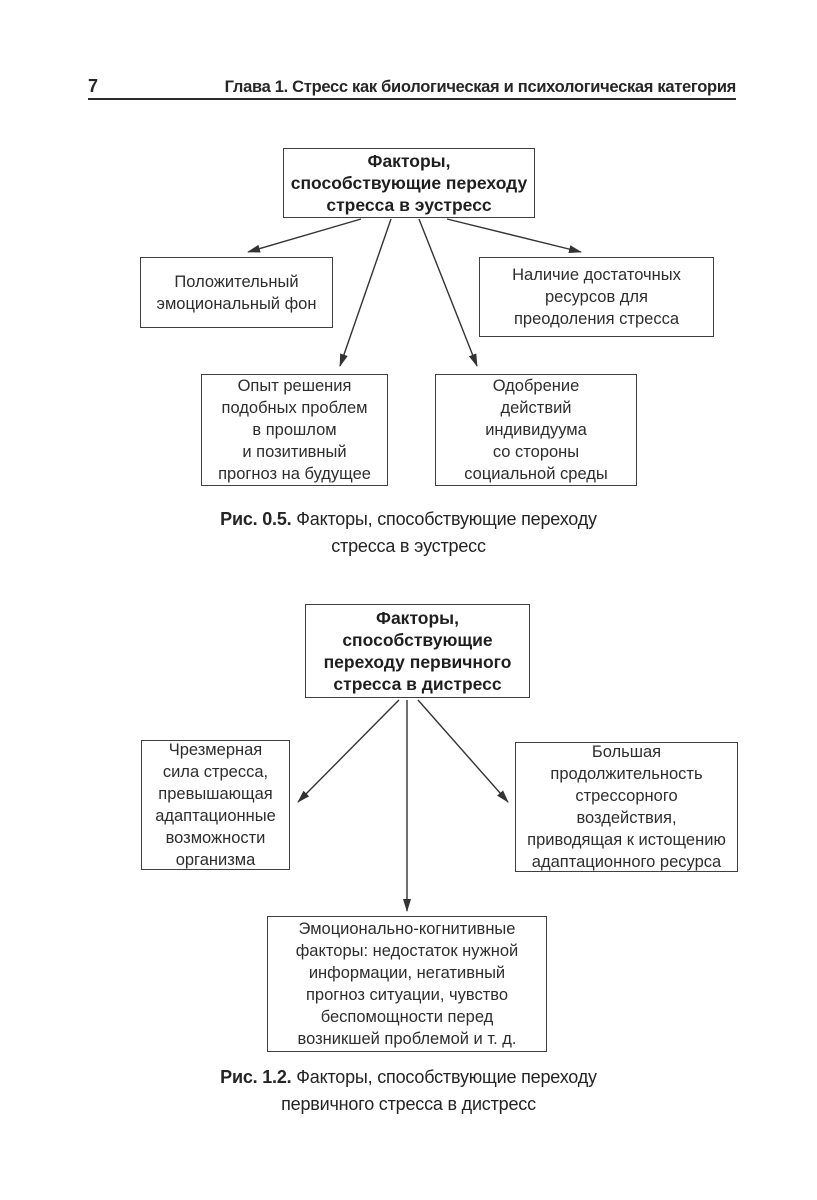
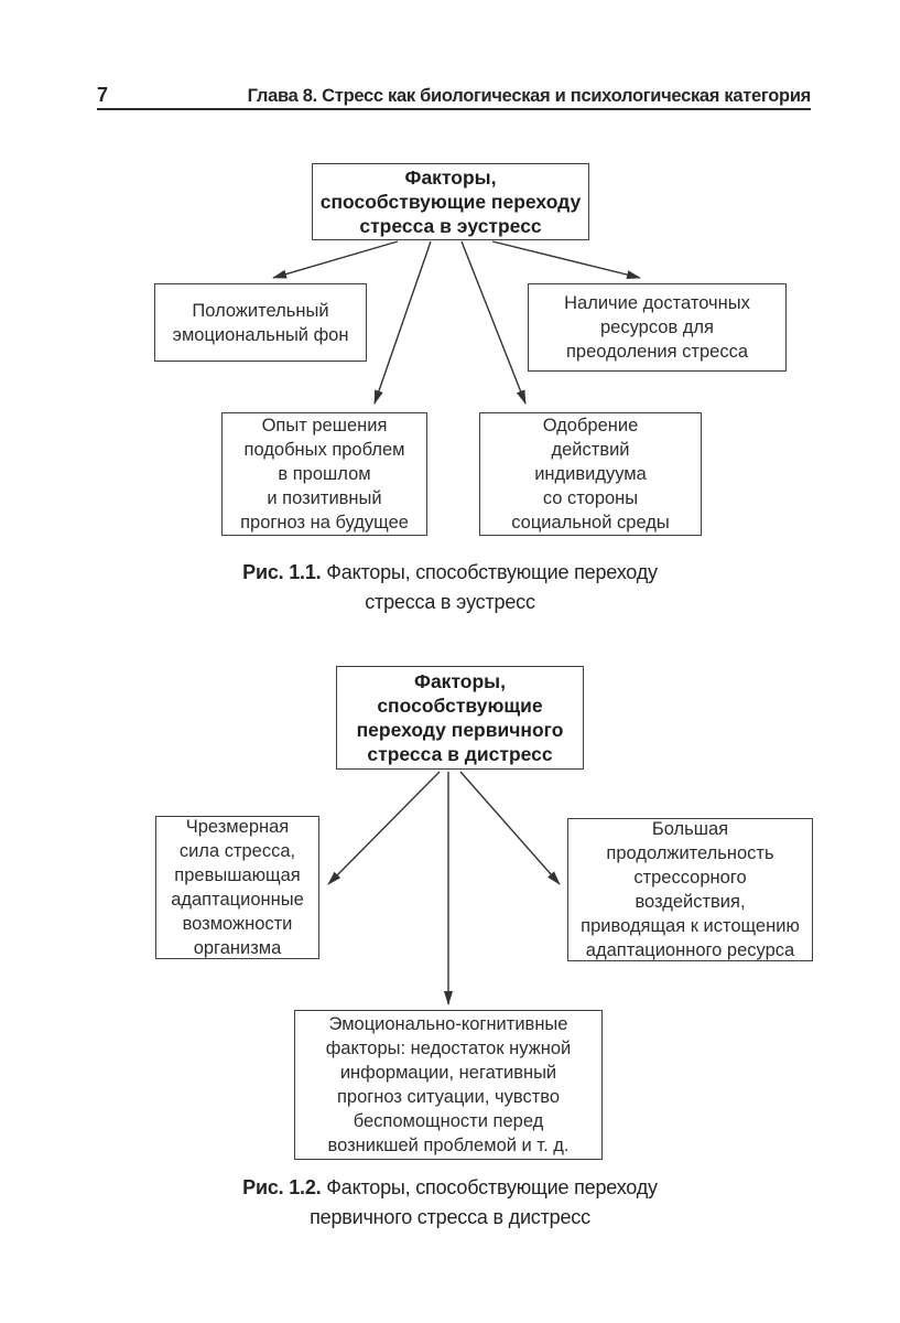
  7
- Глава 1. Стресс как биологическая и психологическая категория
+ Глава 8. Стресс как биологическая и психологическая категория
  Факторы,
  способствующие переходу
  стресса в эустресс
  Положительный
  эмоциональный фон
  Наличие достаточных
  ресурсов для
  преодоления стресса
  Опыт решения
  подобных проблем
  в прошлом
  и позитивный
  прогноз на будущее
  Одобрение
  действий
  индивидуума
  со стороны
  социальной среды
- Рис. 0.5. Факторы, способствующие переходу
+ Рис. 1.1. Факторы, способствующие переходу
  стресса в эустресс
  Факторы,
  способствующие
  переходу первичного
  стресса в дистресс
  Чрезмерная
  сила стресса,
  превышающая
  адаптационные
  возможности
  организма
  Большая
  продолжительность
  стрессорного
  воздействия,
  приводящая к истощению
  адаптационного ресурса
  Эмоционально-когнитивные
  факторы: недостаток нужной
  информации, негативный
  прогноз ситуации, чувство
  беспомощности перед
  возникшей проблемой и т. д.
  Рис. 1.2. Факторы, способствующие переходу
  первичного стресса в дистресс
